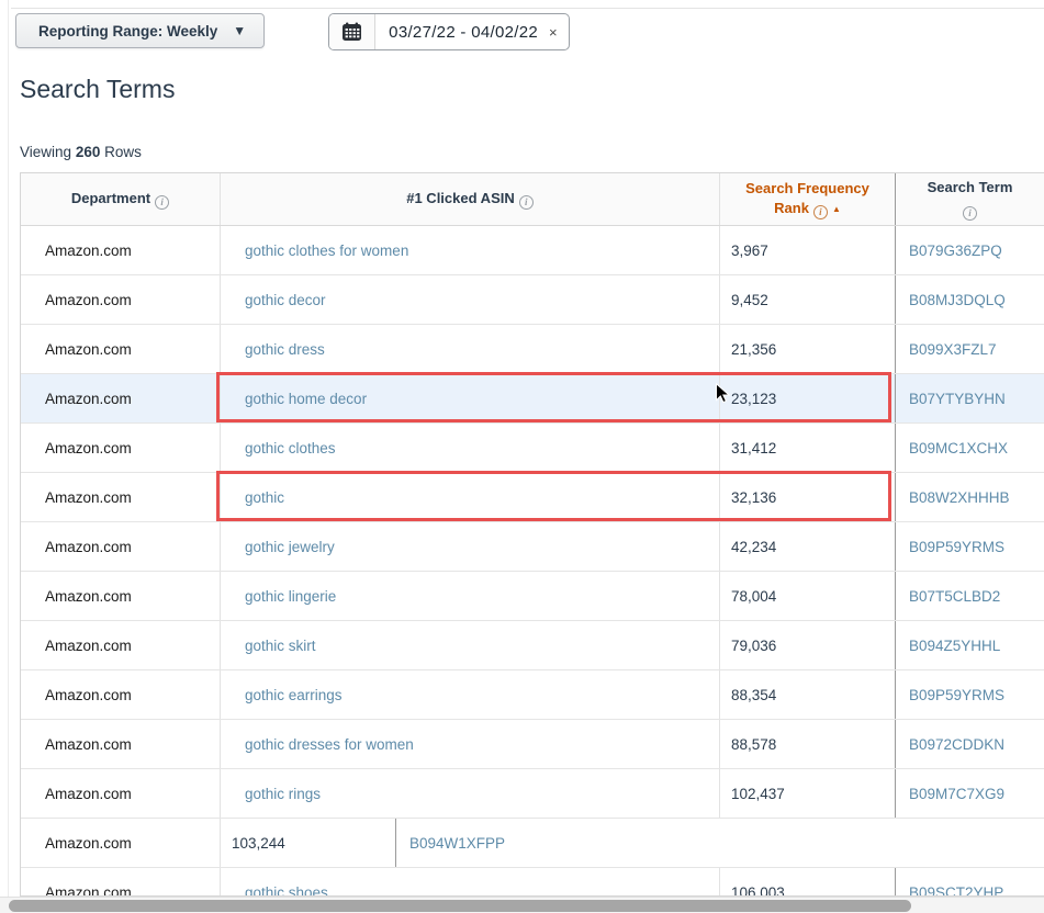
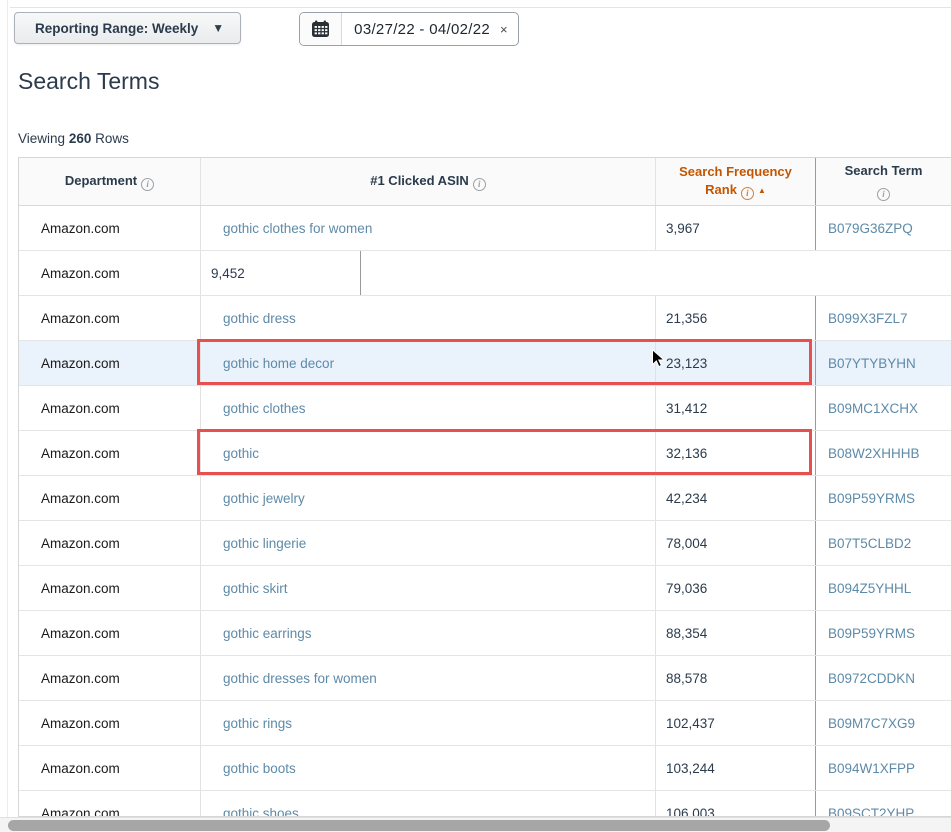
  Reporting Range: Weekly
  ▼
  03/27/22 - 04/02/22
  ×
  Search Terms
  Viewing 260 Rows
  Department i
  #1 Clicked ASIN i
  Search Frequency Rank i ▲
  Search Term
  i
  Amazon.com
  gothic clothes for women
  3,967
  B079G36ZPQ
  Amazon.com
- gothic decor
  9,452
- B08MJ3DQLQ
  Amazon.com
  gothic dress
  21,356
  B099X3FZL7
  Amazon.com
  gothic home decor
  23,123
  B07YTYBYHN
  Amazon.com
  gothic clothes
  31,412
  B09MC1XCHX
  Amazon.com
  gothic
  32,136
  B08W2XHHHB
  Amazon.com
  gothic jewelry
  42,234
  B09P59YRMS
  Amazon.com
  gothic lingerie
  78,004
  B07T5CLBD2
  Amazon.com
  gothic skirt
  79,036
  B094Z5YHHL
  Amazon.com
  gothic earrings
  88,354
  B09P59YRMS
  Amazon.com
  gothic dresses for women
  88,578
  B0972CDDKN
  Amazon.com
  gothic rings
  102,437
  B09M7C7XG9
  Amazon.com
+ gothic boots
  103,244
  B094W1XFPP
  Amazon.com
  gothic shoes
  106,003
  B09SCT2YHP
